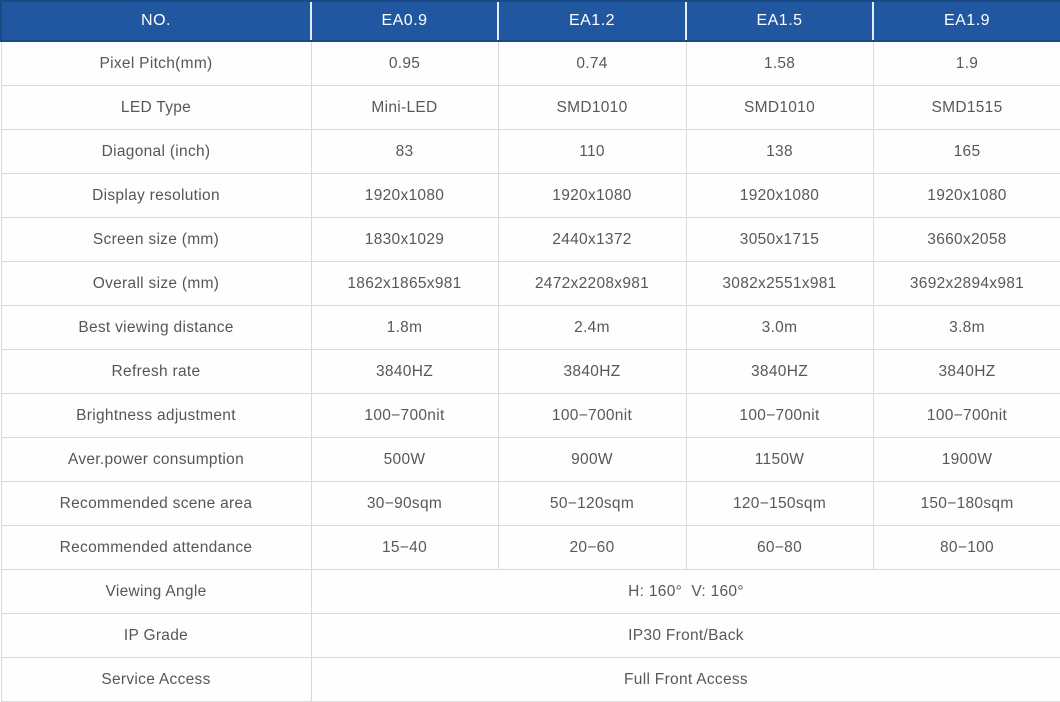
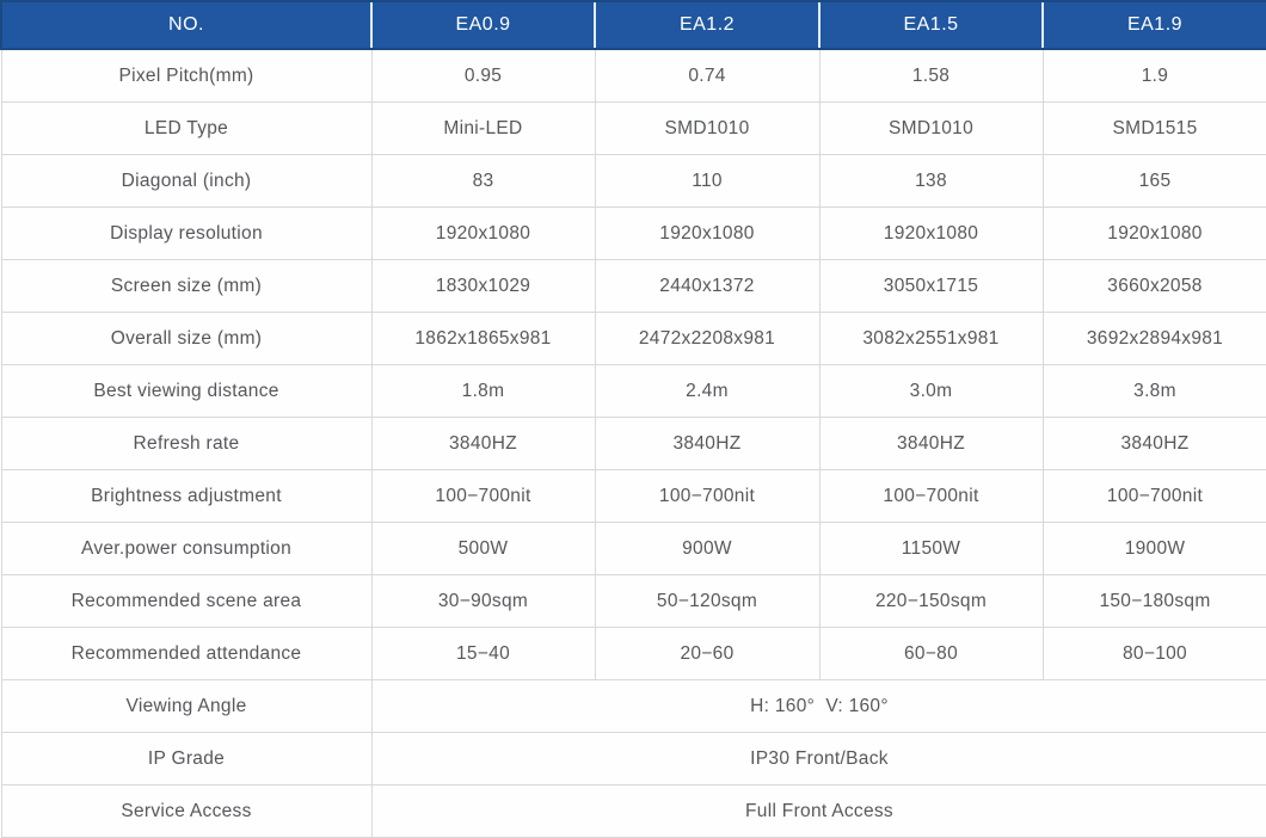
  NO.	EA0.9	EA1.2	EA1.5	EA1.9
  Pixel Pitch(mm)	0.95	0.74	1.58	1.9
  LED Type	Mini-LED	SMD1010	SMD1010	SMD1515
  Diagonal (inch)	83	110	138	165
  Display resolution	1920x1080	1920x1080	1920x1080	1920x1080
  Screen size (mm)	1830x1029	2440x1372	3050x1715	3660x2058
  Overall size (mm)	1862x1865x981	2472x2208x981	3082x2551x981	3692x2894x981
  Best viewing distance	1.8m	2.4m	3.0m	3.8m
  Refresh rate	3840HZ	3840HZ	3840HZ	3840HZ
  Brightness adjustment	100−700nit	100−700nit	100−700nit	100−700nit
  Aver.power consumption	500W	900W	1150W	1900W
- Recommended scene area	30−90sqm	50−120sqm	120−150sqm	150−180sqm
+ Recommended scene area	30−90sqm	50−120sqm	220−150sqm	150−180sqm
  Recommended attendance	15−40	20−60	60−80	80−100
  Viewing Angle	H: 160° V: 160°
  IP Grade	IP30 Front/Back
  Service Access	Full Front Access
